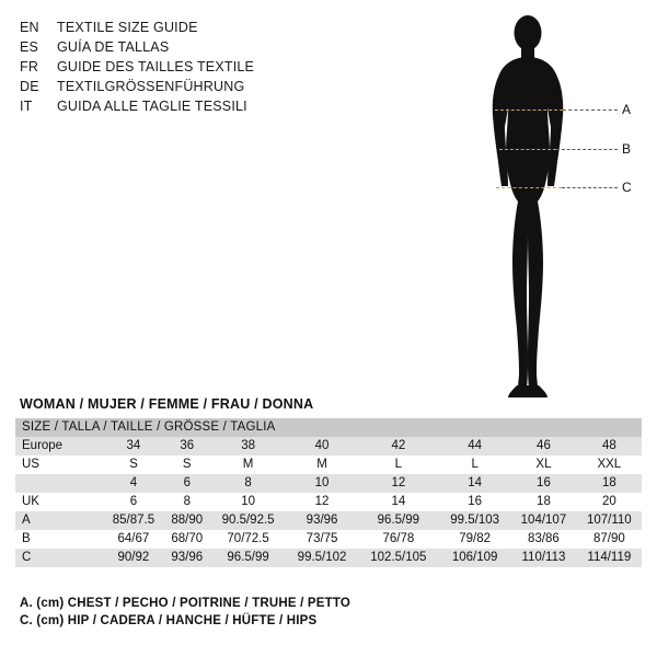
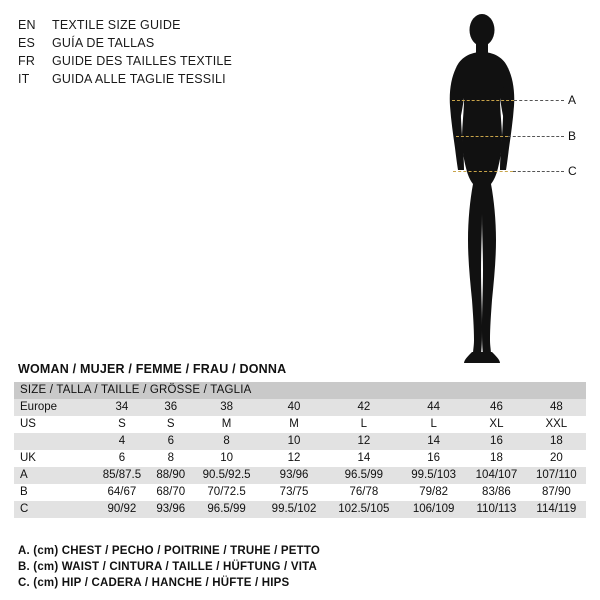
  EN
  TEXTILE SIZE GUIDE
  ES
  GUÍA DE TALLAS
  FR
  GUIDE DES TAILLES TEXTILE
- DE
- TEXTILGRÖSSENFÜHRUNG
  IT
  GUIDA ALLE TAGLIE TESSILI
  A
  B
  C
  WOMAN / MUJER / FEMME / FRAU / DONNA
  SIZE / TALLA / TAILLE / GRÖSSE / TAGLIA
  Europe	34	36	38	40	42	44	46	48
  US	S	S	M	M	L	L	XL	XXL
  	4	6	8	10	12	14	16	18
  UK	6	8	10	12	14	16	18	20
  A	85/87.5	88/90	90.5/92.5	93/96	96.5/99	99.5/103	104/107	107/110
  B	64/67	68/70	70/72.5	73/75	76/78	79/82	83/86	87/90
  C	90/92	93/96	96.5/99	99.5/102	102.5/105	106/109	110/113	114/119
  A. (cm) CHEST / PECHO / POITRINE / TRUHE / PETTO
+ B. (cm) WAIST / CINTURA / TAILLE / HÜFTUNG / VITA
  C. (cm) HIP / CADERA / HANCHE / HÜFTE / HIPS
